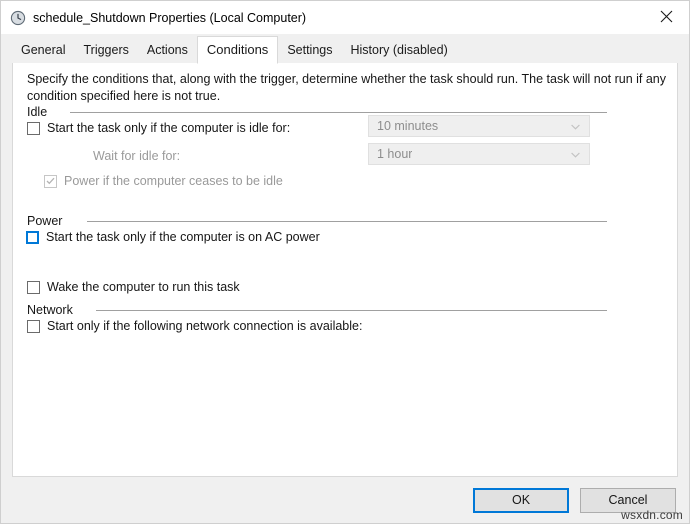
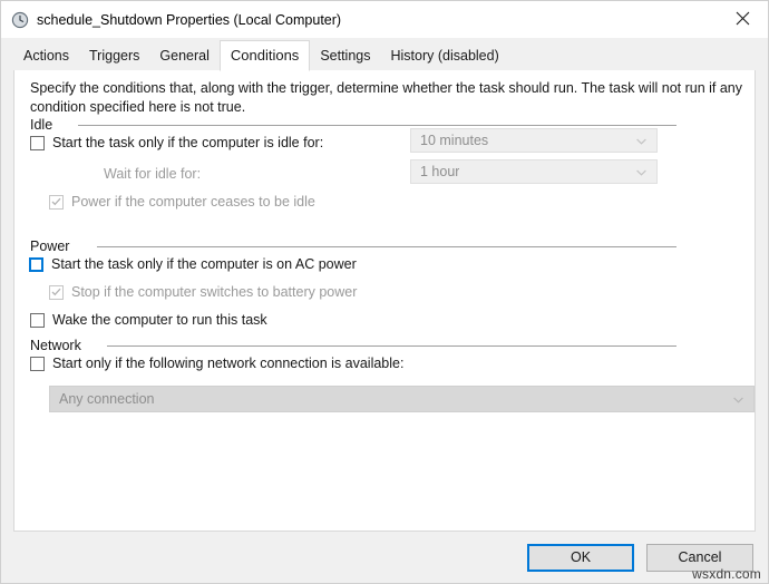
  schedule_Shutdown Properties (Local Computer)
- General
+ Actions
  Triggers
- Actions
+ General
  Conditions
  Settings
  History (disabled)
  Specify the conditions that, along with the trigger, determine whether the task should run. The task will not run if any condition specified here is not true.
  Idle
  Start the task only if the computer is idle for:
  Wait for idle for:
  Power if the computer ceases to be idle
  10 minutes
  1 hour
  Power
  Start the task only if the computer is on AC power
+ Stop if the computer switches to battery power
  Wake the computer to run this task
  Network
  Start only if the following network connection is available:
+ Any connection
  OK
  Cancel
  wsxdn.com
